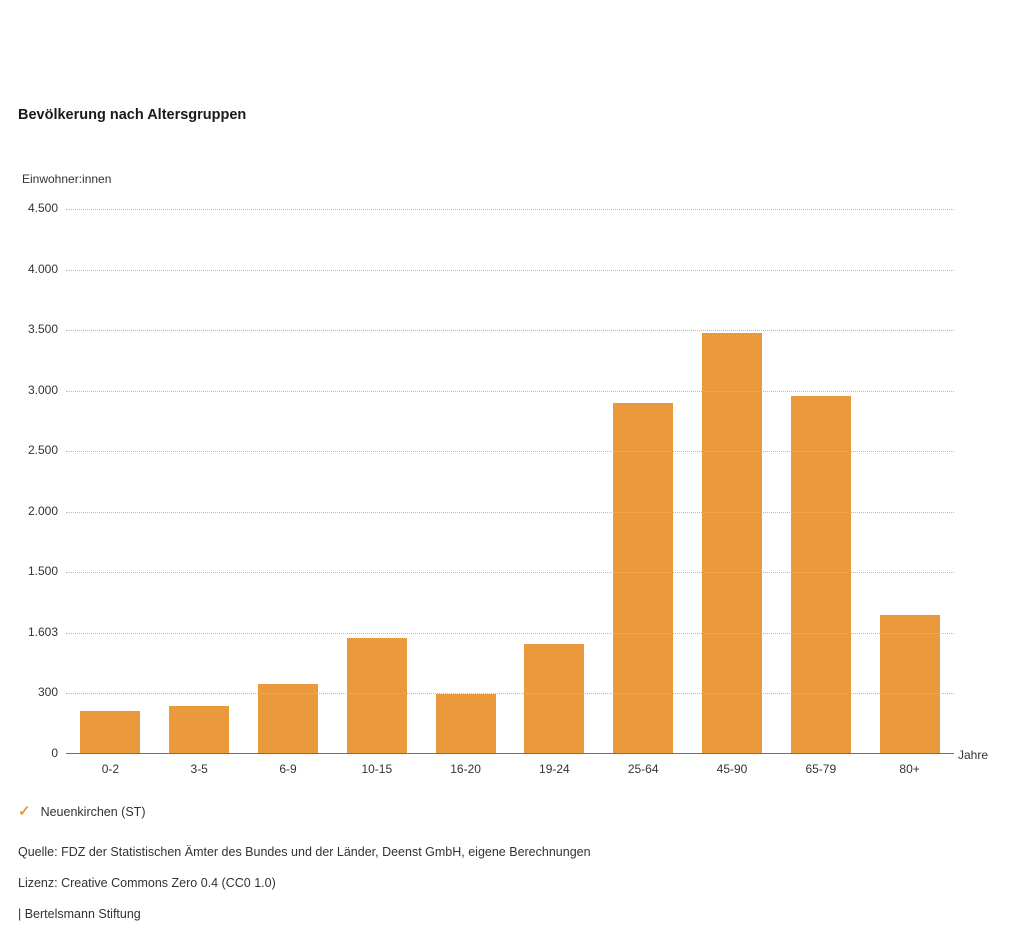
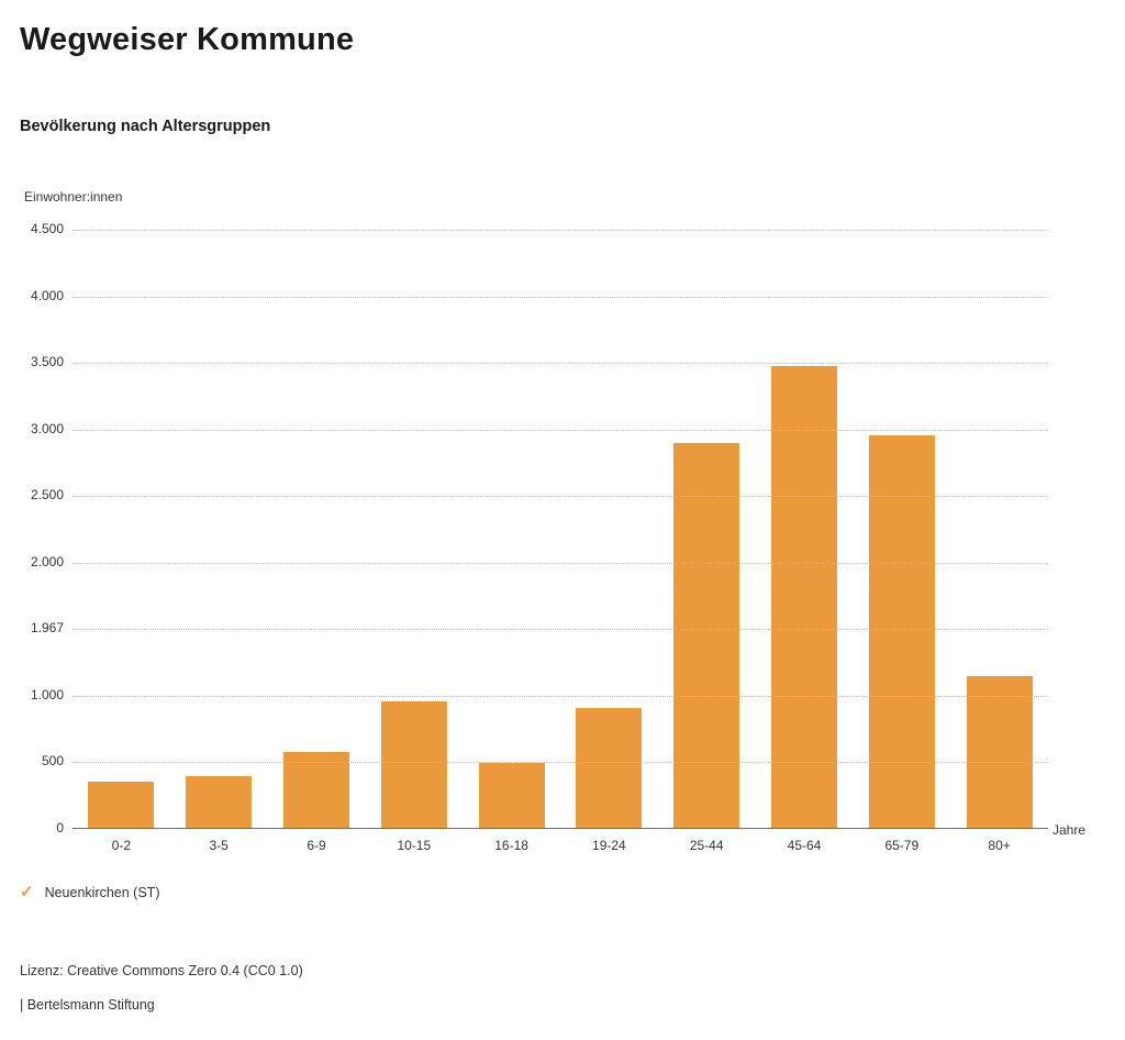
+ Wegweiser Kommune
  Bevölkerung nach Altersgruppen
  Einwohner:innen
  0
- 300
+ 500
- 1.603
+ 1.000
- 1.500
+ 1.967
  2.000
  2.500
  3.000
  3.500
  4.000
  4.500
  0-2
  3-5
  6-9
  10-15
- 16-20
+ 16-18
  19-24
- 25-64
+ 25-44
- 45-90
+ 45-64
  65-79
  80+
  Jahre
  ✓
  Neuenkirchen (ST)
- Quelle: FDZ der Statistischen Ämter des Bundes und der Länder, Deenst GmbH, eigene Berechnungen
  Lizenz: Creative Commons Zero 0.4 (CC0 1.0)
  | Bertelsmann Stiftung
